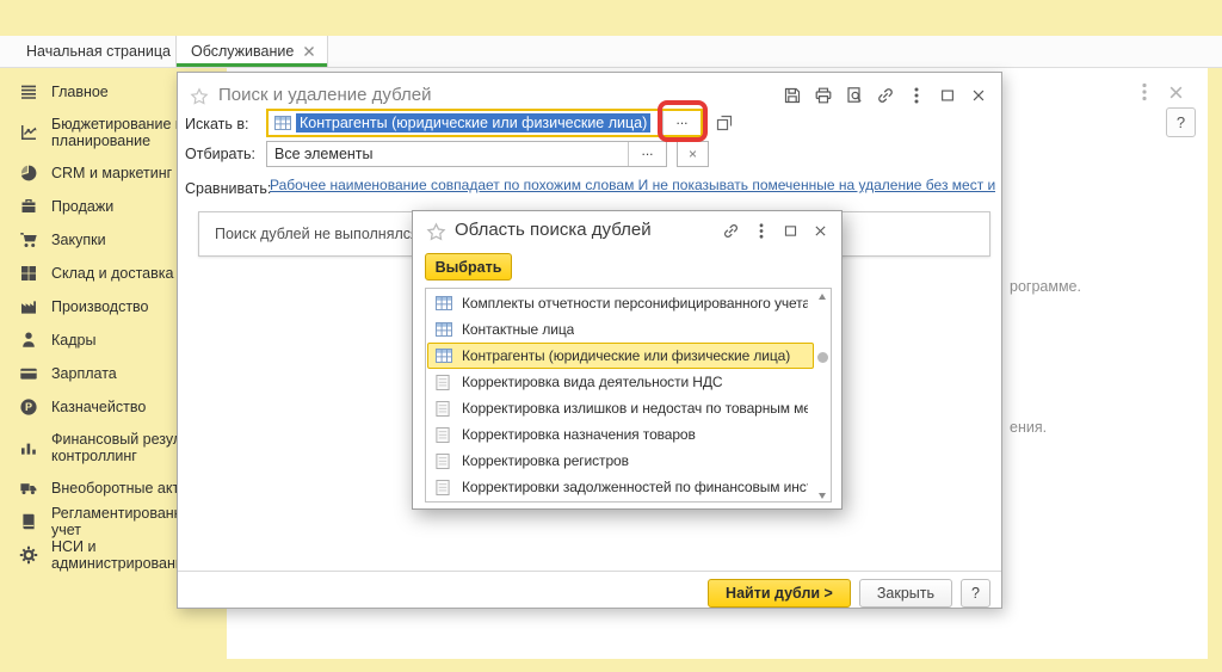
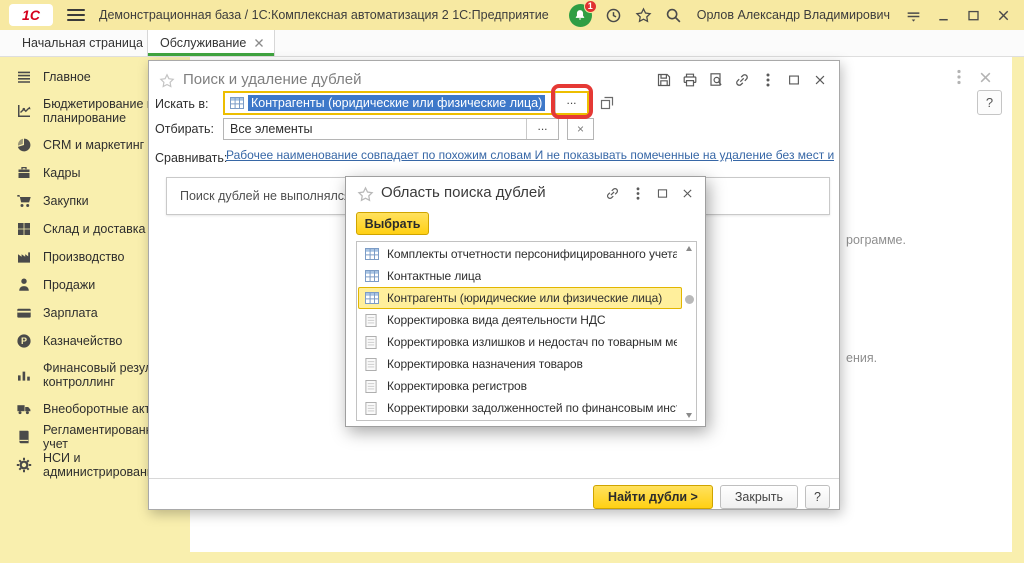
+ 1С
+ Демонстрационная база / 1С:Комплексная автоматизация 2 1С:Предприятие
+ 1
+ Орлов Александр Владимирович
  Начальная страница
  Обслуживание
  Главное
  Бюджетирование
  планирование
  CRM и маркетинг
- Продажи
+ Кадры
  Закупки
  Склад и доставка
  Производство
- Кадры
+ Продажи
  Зарплата
  Р
  Казначейство
  Финансовый резу
  контроллинг
  Внеоборотные ак
  Регламентирован учет
  НСИ и администрирован
  ?
  рограмме.
  ения.
  Поиск и удаление дублей
  Искать в:
  Контрагенты (юридические или физические лица)
  ...
  Отбирать:
  Все элементы
  ...
  ×
  Сравнивать:
  Рабочее наименование совпадает по похожим словам И не показывать помеченные на удаление без мест и
  Поиск дублей не выполнялс
  Найти дубли >
  Закрыть
  ?
  Область поиска дублей
  Выбрать
  Комплекты отчетности персонифицированного учета
  Контактные лица
  Контрагенты (юридические или физические лица)
  Корректировка вида деятельности НДС
  Корректировка излишков и недостач по товарным ме
  Корректировка назначения товаров
  Корректировка регистров
  Корректировки задолженностей по финансовым инс
